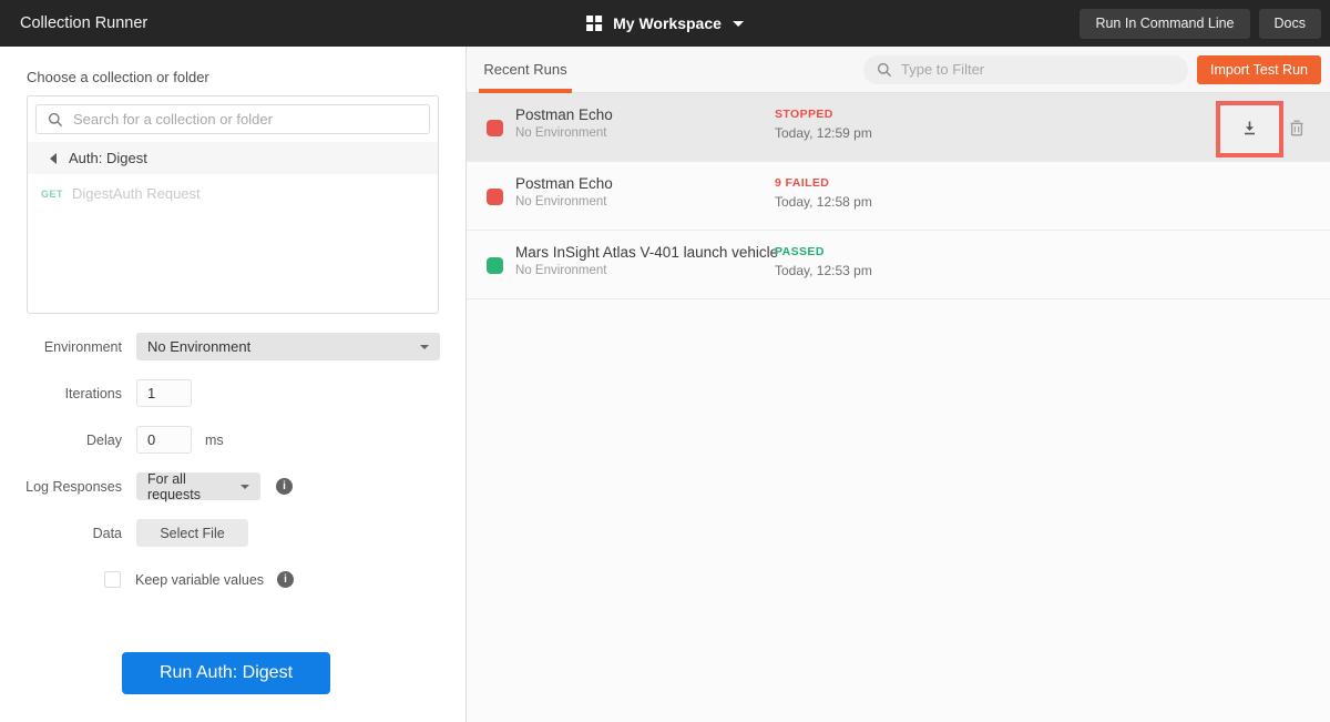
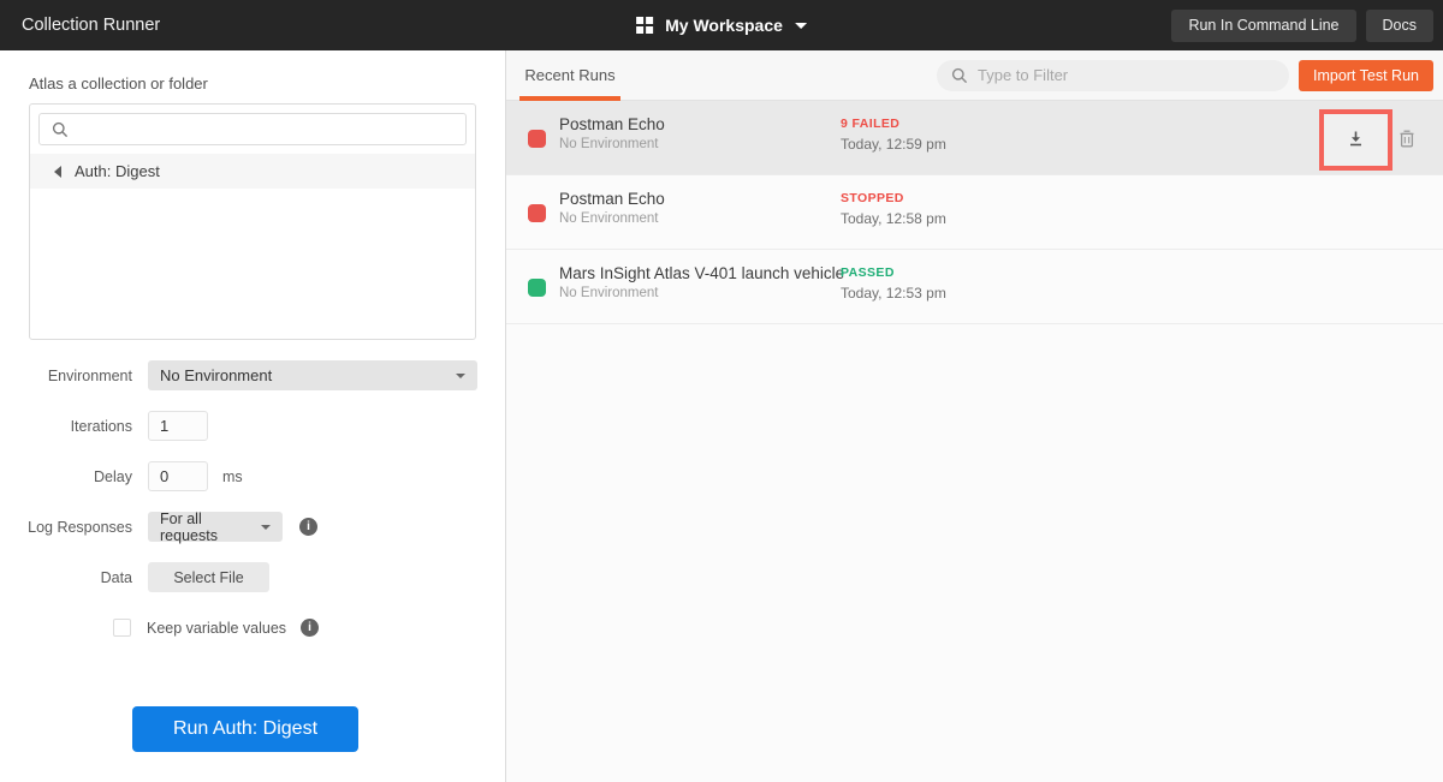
  Collection Runner
  My Workspace
  Run In Command Line
  Docs
- Choose a collection or folder
+ Atlas a collection or folder
- Search for a collection or folder
  Auth: Digest
- GET
- DigestAuth Request
  Environment
  No Environment
  Iterations
  1
  Delay
  0
  ms
  Log Responses
  For all requests
  i
  Data
  Select File
  Keep variable values
  i
  Run Auth: Digest
  Recent Runs
  Type to Filter
  Import Test Run
  Postman Echo
  No Environment
- STOPPED
+ 9 FAILED
  Today, 12:59 pm
  Postman Echo
  No Environment
- 9 FAILED
+ STOPPED
  Today, 12:58 pm
  Mars InSight Atlas V-401 launch vehicle
  No Environment
  PASSED
  Today, 12:53 pm
